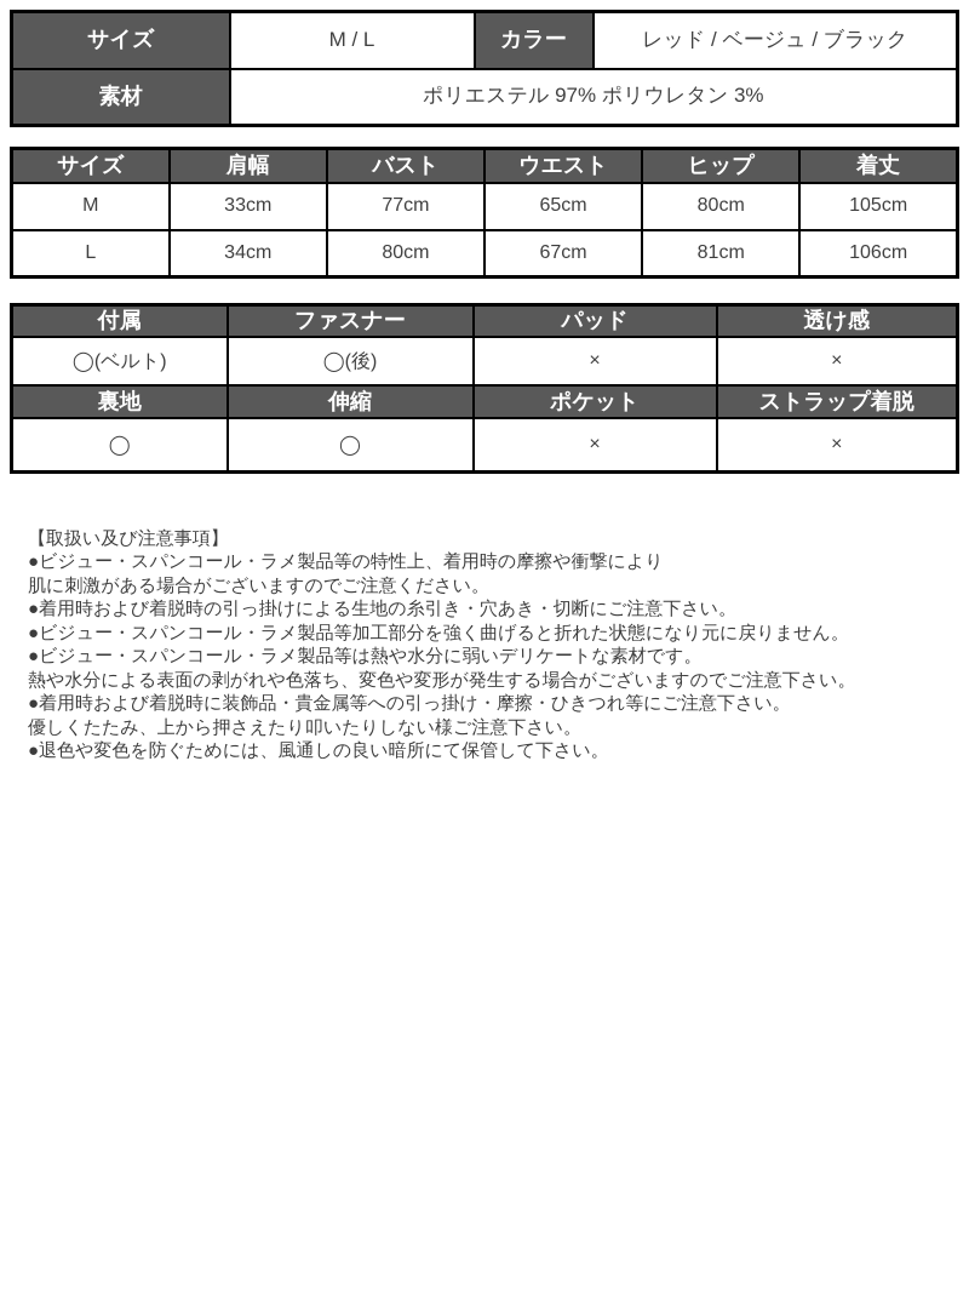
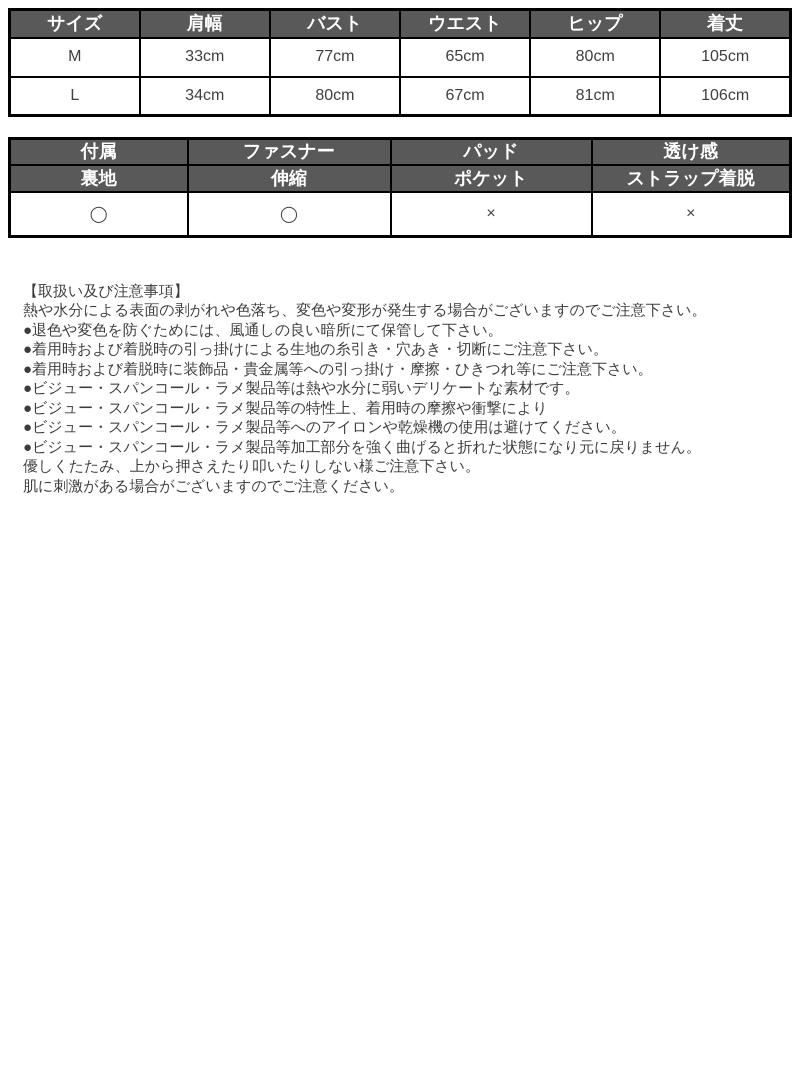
- サイズ	M / L	カラー	レッド / ベージュ / ブラック
- 素材	ポリエステル 97% ポリウレタン 3%
  サイズ	肩幅	バスト	ウエスト	ヒップ	着丈
  M	33cm	77cm	65cm	80cm	105cm
  L	34cm	80cm	67cm	81cm	106cm
  付属	ファスナー	パッド	透け感
- ◯(ベルト)	◯(後)	×	×
  裏地	伸縮	ポケット	ストラップ着脱
  ◯	◯	×	×
  【取扱い及び注意事項】
- ●ビジュー・スパンコール・ラメ製品等の特性上、着用時の摩擦や衝撃により
+ 熱や水分による表面の剥がれや色落ち、変色や変形が発生する場合がございますのでご注意下さい。
- 肌に刺激がある場合がございますのでご注意ください。
+ ●退色や変色を防ぐためには、風通しの良い暗所にて保管して下さい。
  ●着用時および着脱時の引っ掛けによる生地の糸引き・穴あき・切断にご注意下さい。
- ●ビジュー・スパンコール・ラメ製品等加工部分を強く曲げると折れた状態になり元に戻りません。
+ ●着用時および着脱時に装飾品・貴金属等への引っ掛け・摩擦・ひきつれ等にご注意下さい。
  ●ビジュー・スパンコール・ラメ製品等は熱や水分に弱いデリケートな素材です。
- 熱や水分による表面の剥がれや色落ち、変色や変形が発生する場合がございますのでご注意下さい。
+ ●ビジュー・スパンコール・ラメ製品等の特性上、着用時の摩擦や衝撃により
+ ●ビジュー・スパンコール・ラメ製品等へのアイロンや乾燥機の使用は避けてください。
- ●着用時および着脱時に装飾品・貴金属等への引っ掛け・摩擦・ひきつれ等にご注意下さい。
+ ●ビジュー・スパンコール・ラメ製品等加工部分を強く曲げると折れた状態になり元に戻りません。
  優しくたたみ、上から押さえたり叩いたりしない様ご注意下さい。
- ●退色や変色を防ぐためには、風通しの良い暗所にて保管して下さい。
+ 肌に刺激がある場合がございますのでご注意ください。
